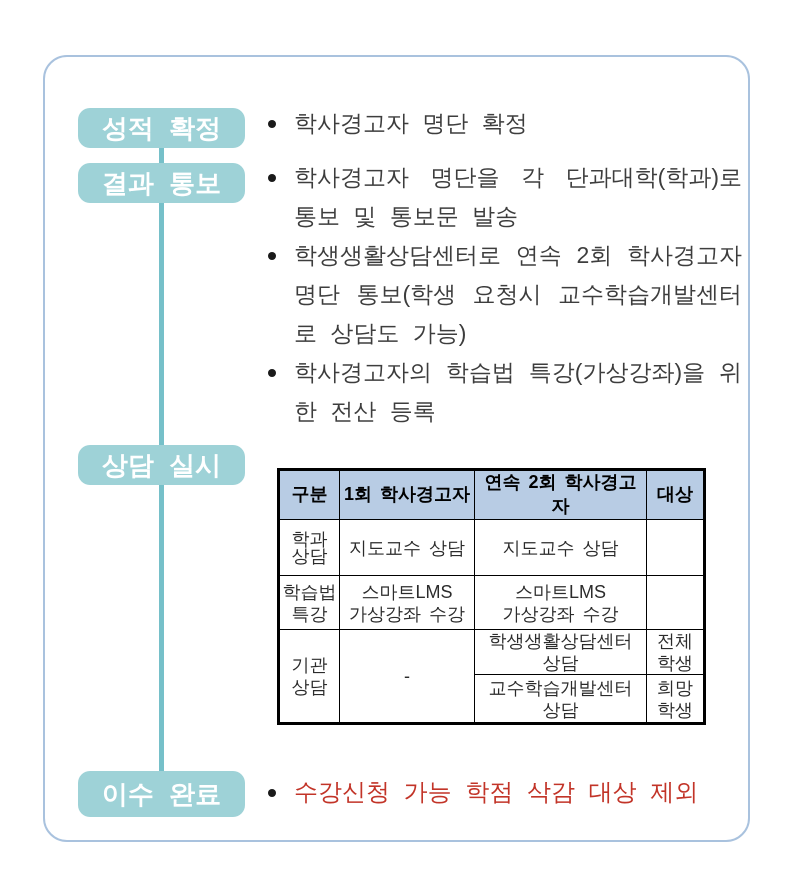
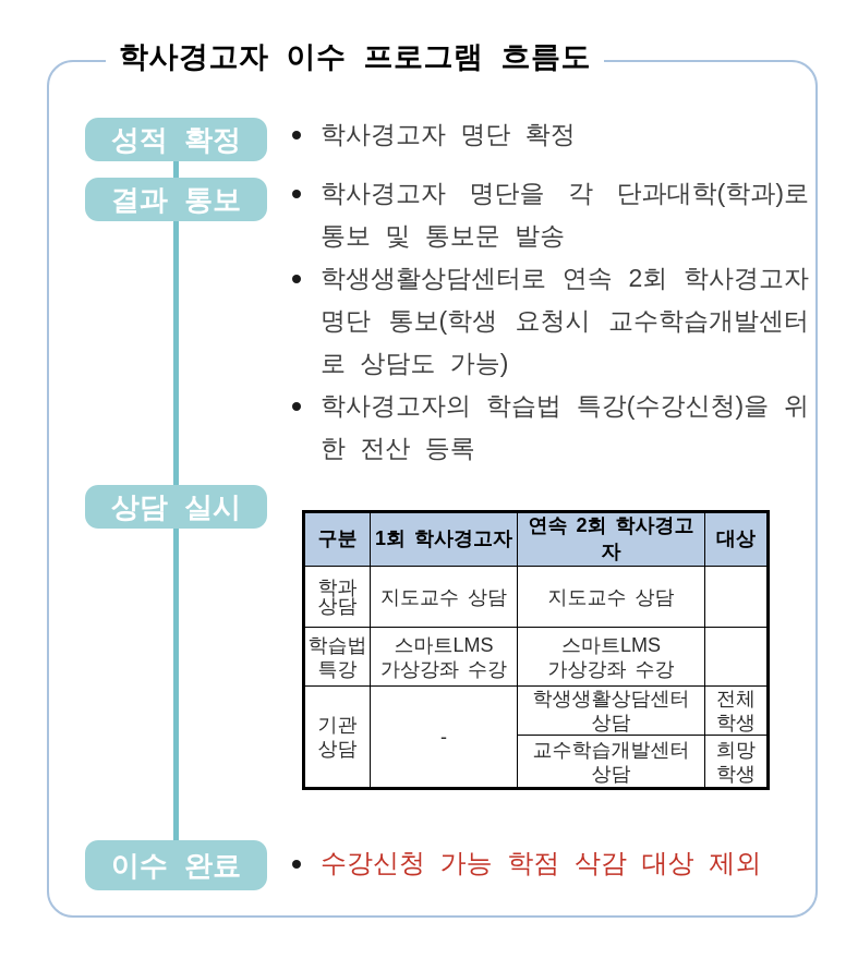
+ 학사경고자 이수 프로그램 흐름도
  성적 확정
  결과 통보
  상담 실시
  이수 완료
  학사경고자 명단 확정
  학사경고자 명단을 각 단과대학(학과)로 통보 및 통보문 발송
  학생생활상담센터로 연속 2회 학사경고자 명단 통보(학생 요청시 교수학습개발센터로 상담도 가능)
- 학사경고자의 학습법 특강(가상강좌)을 위한 전산 등록
+ 학사경고자의 학습법 특강(수강신청)을 위한 전산 등록
  구분	1회 학사경고자	연속 2회 학사경고자	대상
  학과 상담	지도교수 상담	지도교수 상담
  학습법 특강	스마트LMS 가상강좌 수강	스마트LMS 가상강좌 수강
  기관 상담	-	학생생활상담센터 상담	전체 학생
  교수학습개발센터 상담	희망 학생
  수강신청 가능 학점 삭감 대상 제외
